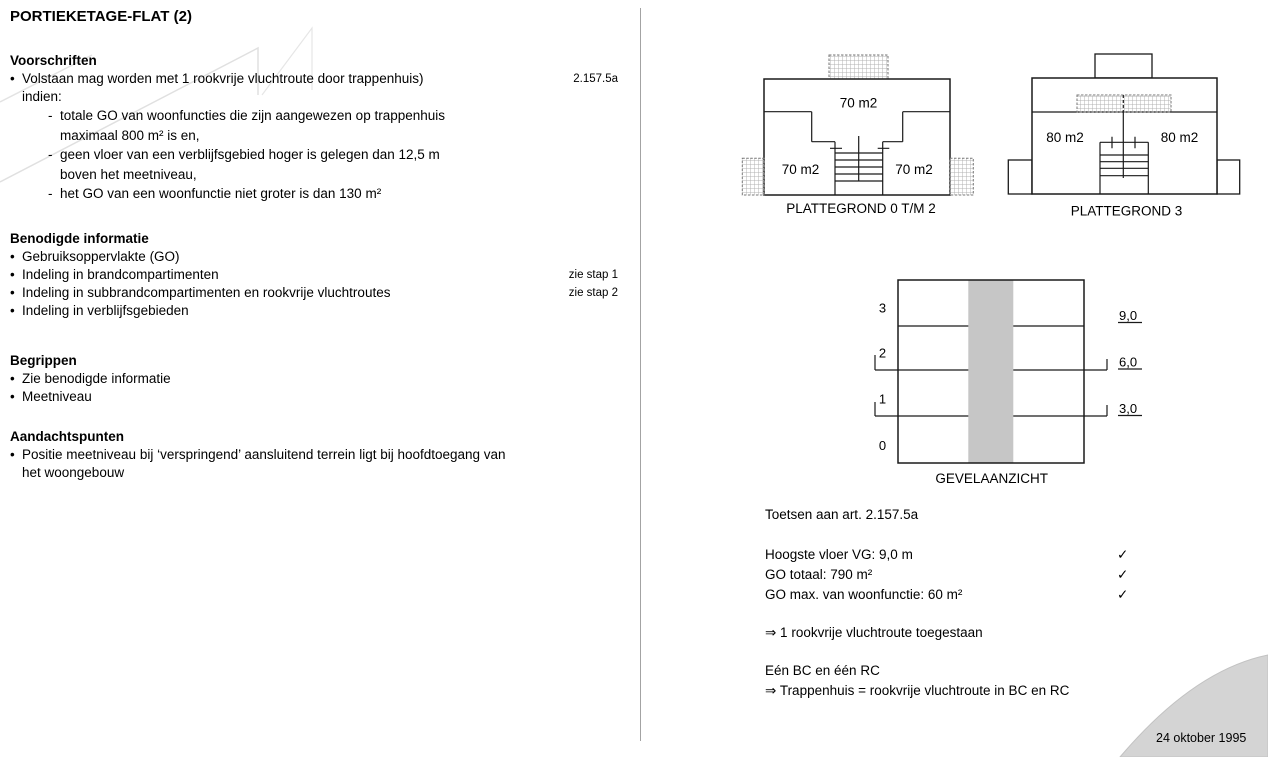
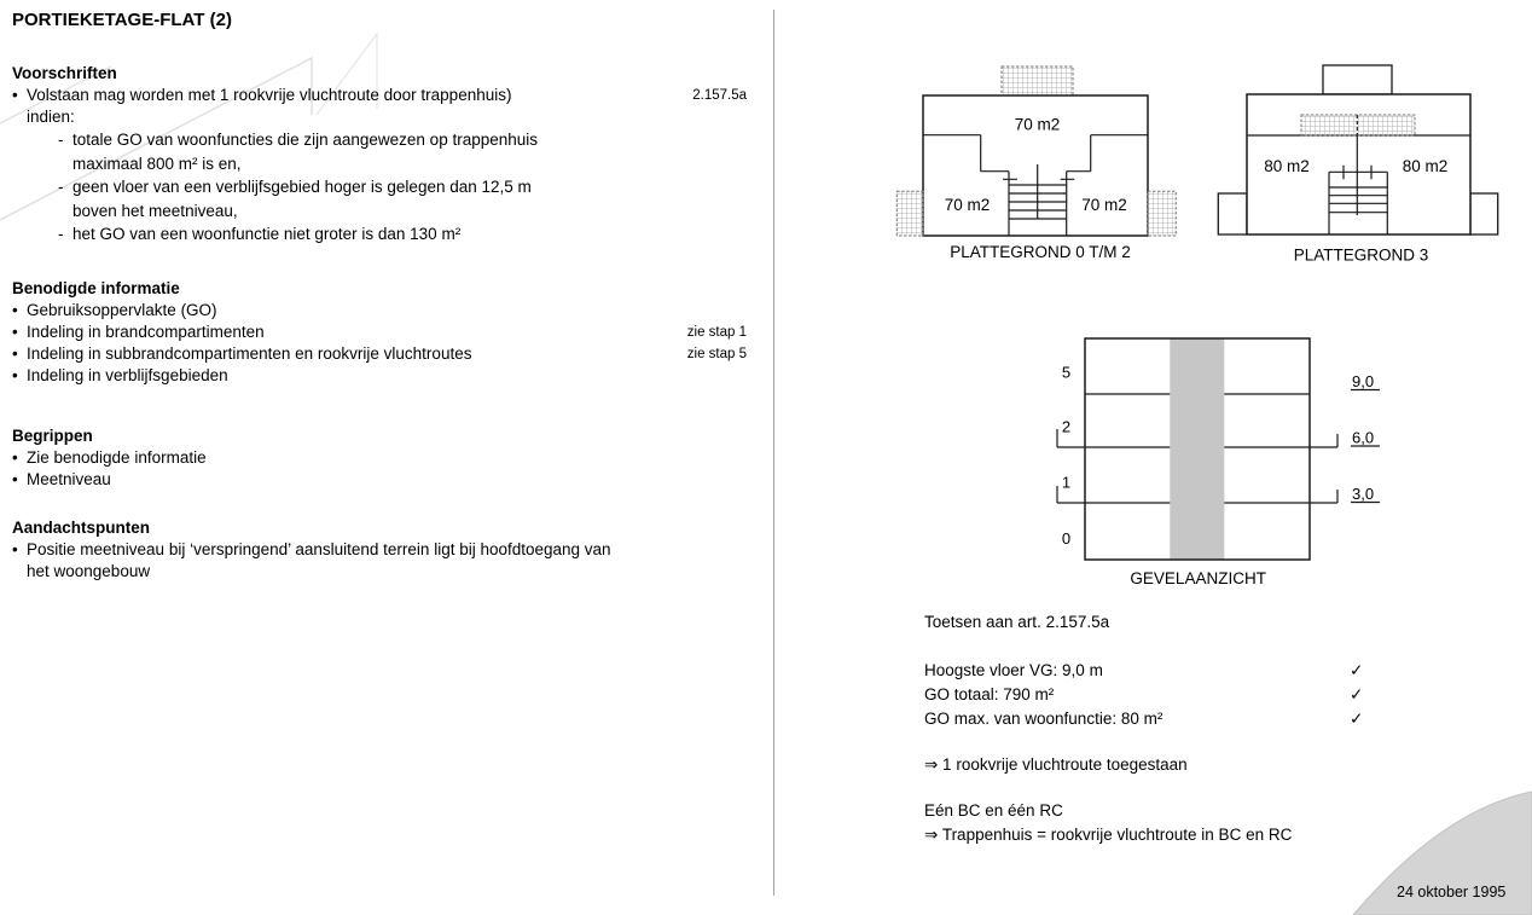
  PORTIEKETAGE-FLAT (2)
  Voorschriften
  Volstaan mag worden met 1 rookvrije vluchtroute door trappenhuis)
  2.157.5a
  indien:
  totale GO van woonfuncties die zijn aangewezen op trappenhuis
  maximaal 800 m² is en,
  geen vloer van een verblijfsgebied hoger is gelegen dan 12,5 m
  boven het meetniveau,
  het GO van een woonfunctie niet groter is dan 130 m²
  Benodigde informatie
  Gebruiksoppervlakte (GO)
  Indeling in brandcompartimenten
  zie stap 1
  Indeling in subbrandcompartimenten en rookvrije vluchtroutes
- zie stap 2
+ zie stap 5
  Indeling in verblijfsgebieden
  Begrippen
  Zie benodigde informatie
  Meetniveau
  Aandachtspunten
  Positie meetniveau bij ‘verspringend’ aansluitend terrein ligt bij hoofdtoegang van
  het woongebouw
  70 m2
  70 m2
  70 m2
  PLATTEGROND 0 T/M 2
  80 m2
  80 m2
  PLATTEGROND 3
- 3
+ 5
  2
  1
  0
  9,0
  6,0
  3,0
  GEVELAANZICHT
  Toetsen aan art. 2.157.5a
  Hoogste vloer VG: 9,0 m
  ✓
  GO totaal: 790 m²
  ✓
- GO max. van woonfunctie: 60 m²
+ GO max. van woonfunctie: 80 m²
  ✓
  ⇒ 1 rookvrije vluchtroute toegestaan
  Eén BC en één RC
  ⇒ Trappenhuis = rookvrije vluchtroute in BC en RC
  24 oktober 1995
